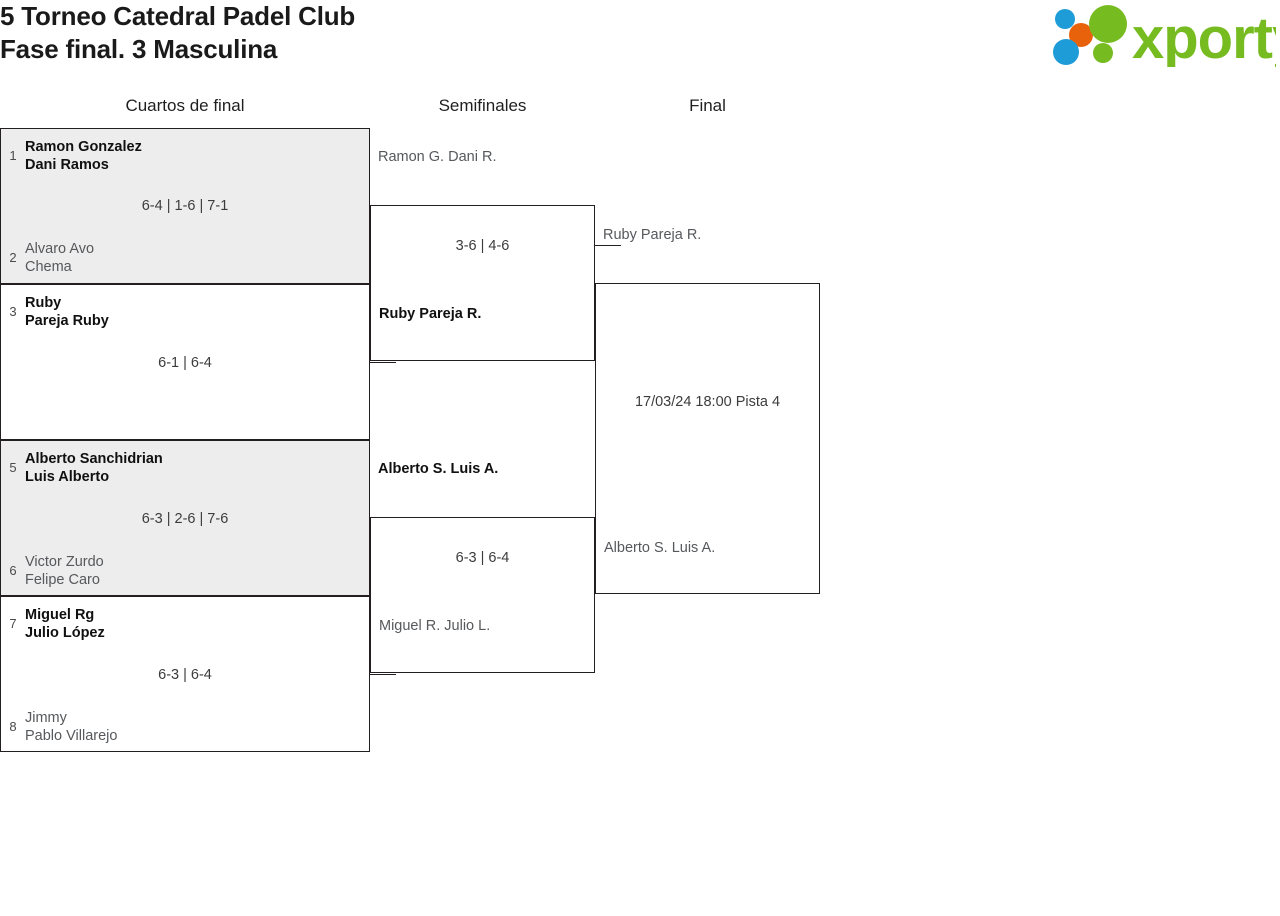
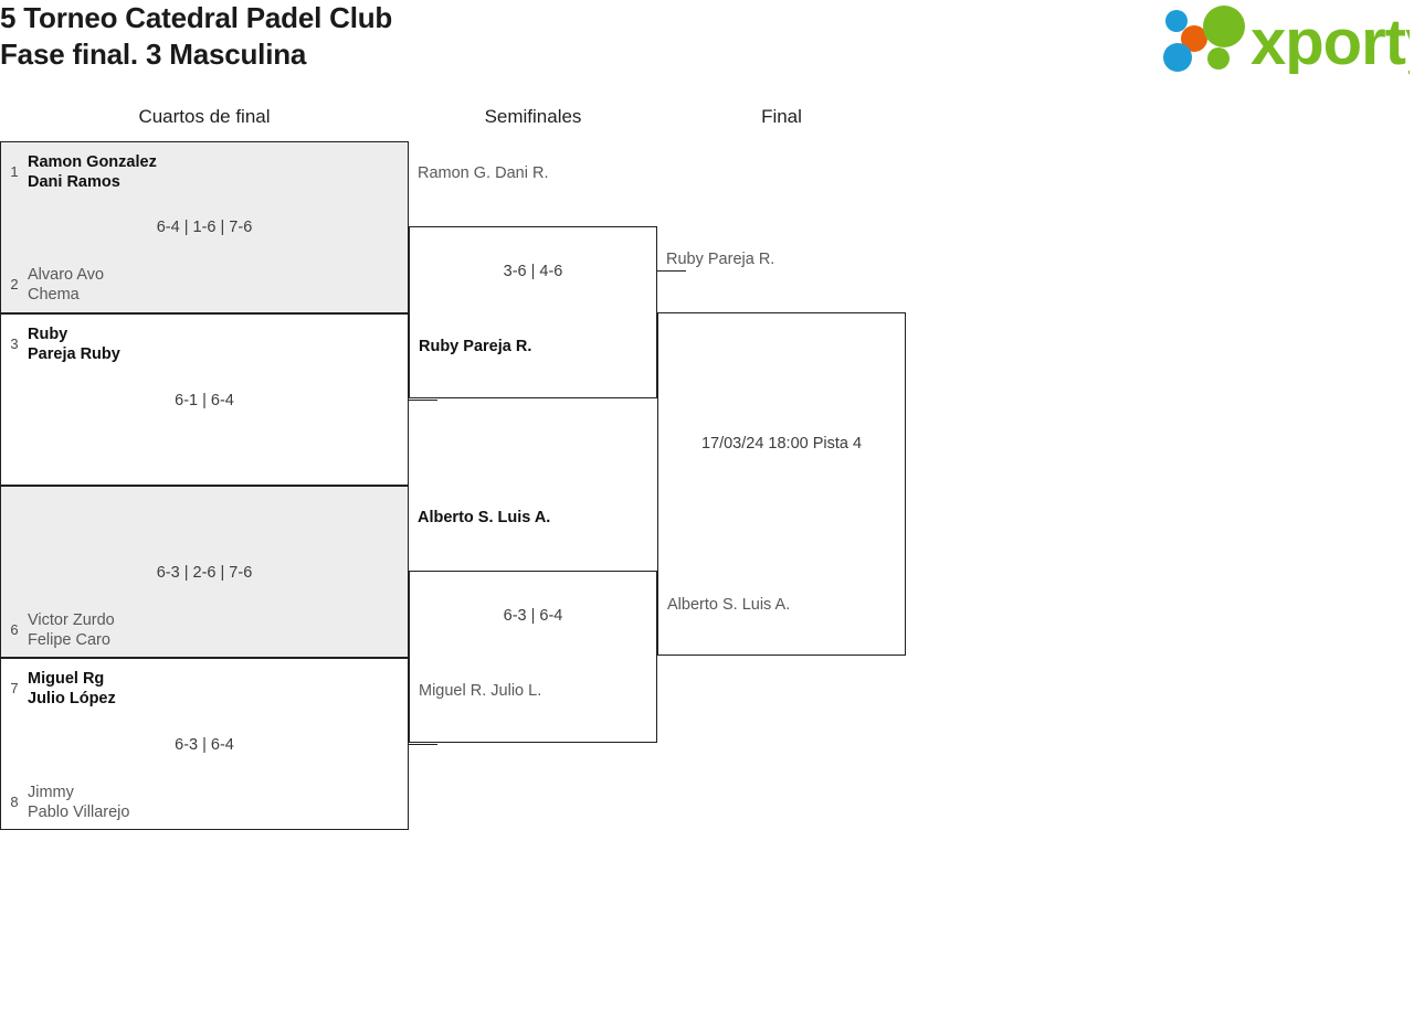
  5 Torneo Catedral Padel Club
  Fase final. 3 Masculina
  xport
  Cuartos de final
  Semifinales
  Final
  1
  Ramon Gonzalez
  Dani Ramos
- 6-4 | 1-6 | 7-1
+ 6-4 | 1-6 | 7-6
  2
  Alvaro Avo
  Chema
  3
  Ruby
  Pareja Ruby
  6-1 | 6-4
- 5
- Alberto Sanchidrian
- Luis Alberto
  6-3 | 2-6 | 7-6
  6
  Victor Zurdo
  Felipe Caro
  7
  Miguel Rg
  Julio López
  6-3 | 6-4
  8
  Jimmy
  Pablo Villarejo
  Ramon G. Dani R.
  3-6 | 4-6
  Ruby Pareja R.
  Alberto S. Luis A.
  6-3 | 6-4
  Miguel R. Julio L.
  Ruby Pareja R.
  17/03/24 18:00 Pista 4
  Alberto S. Luis A.
